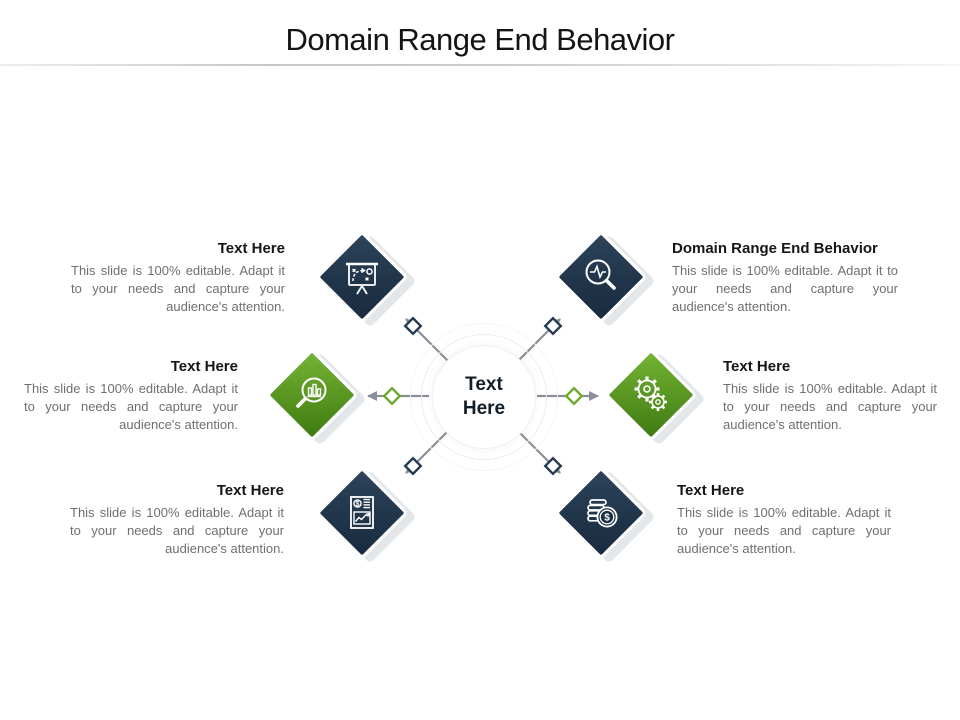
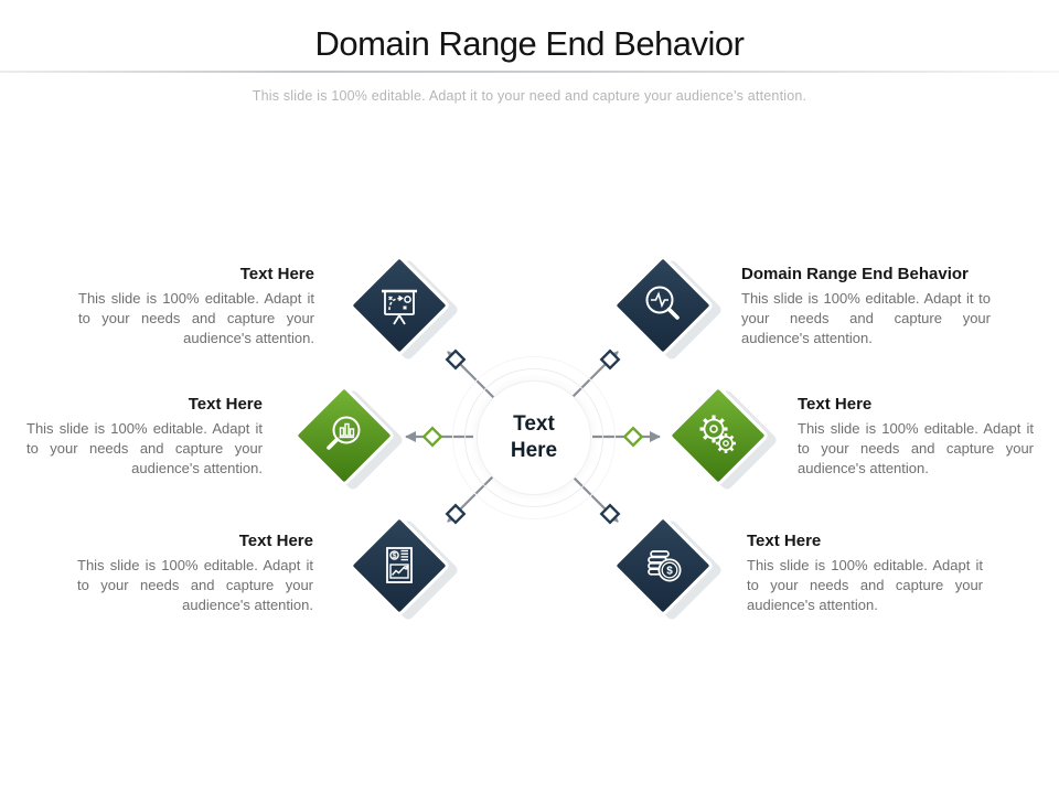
  Domain Range End Behavior
+ This slide is 100% editable. Adapt it to your need and capture your audience's attention.
  Text
  Here
  Text Here
  This slide is 100% editable. Adapt it to your needs and capture your audience's attention.
  Domain Range End Behavior
  This slide is 100% editable. Adapt it to your needs and capture your audience's attention.
  Text Here
  This slide is 100% editable. Adapt it to your needs and capture your audience's attention.
  Text Here
  This slide is 100% editable. Adapt it to your needs and capture your audience's attention.
  Text Here
  This slide is 100% editable. Adapt it to your needs and capture your audience's attention.
  Text Here
  This slide is 100% editable. Adapt it to your needs and capture your audience's attention.
